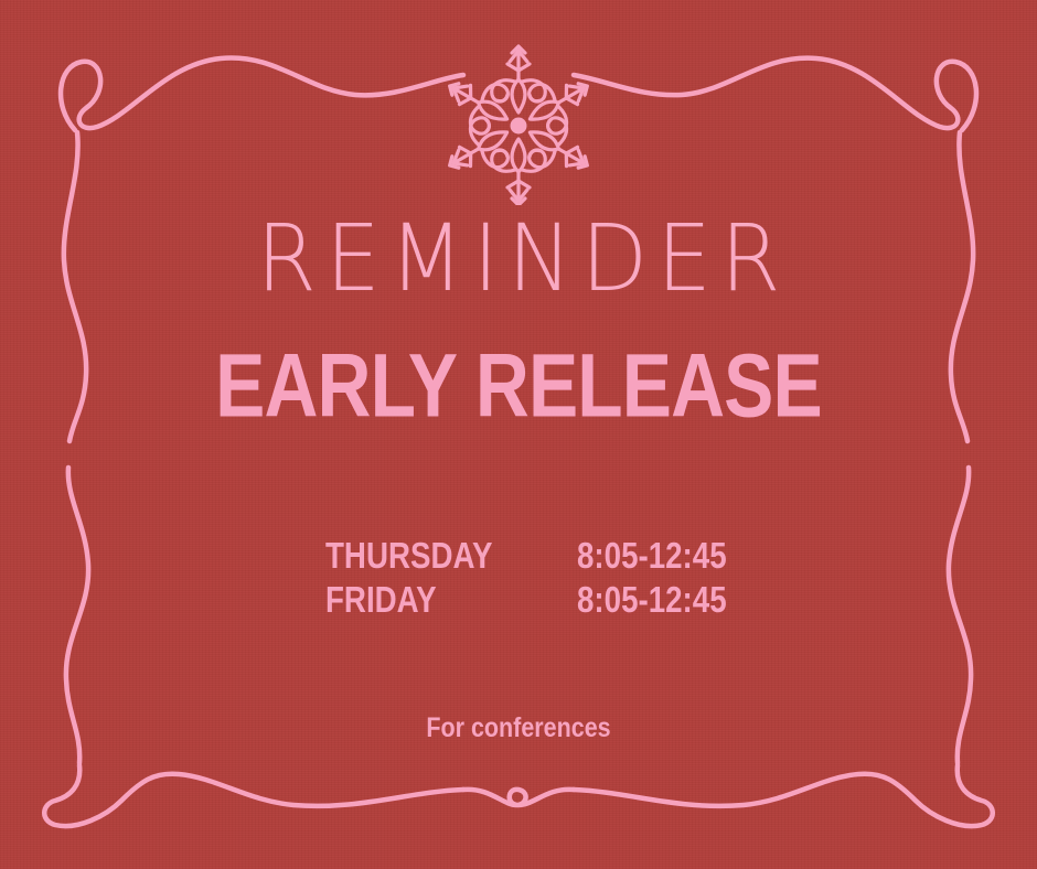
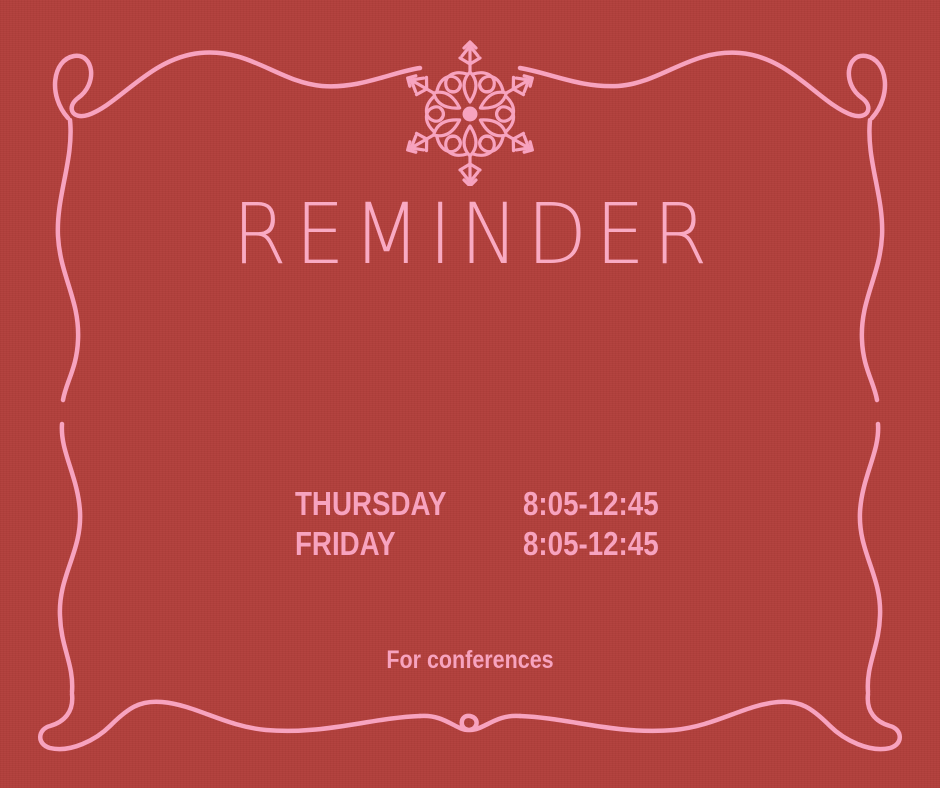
  REMINDER
- EARLY RELEASE
  THURSDAY
  8:05-12:45
  FRIDAY
  8:05-12:45
  For conferences
